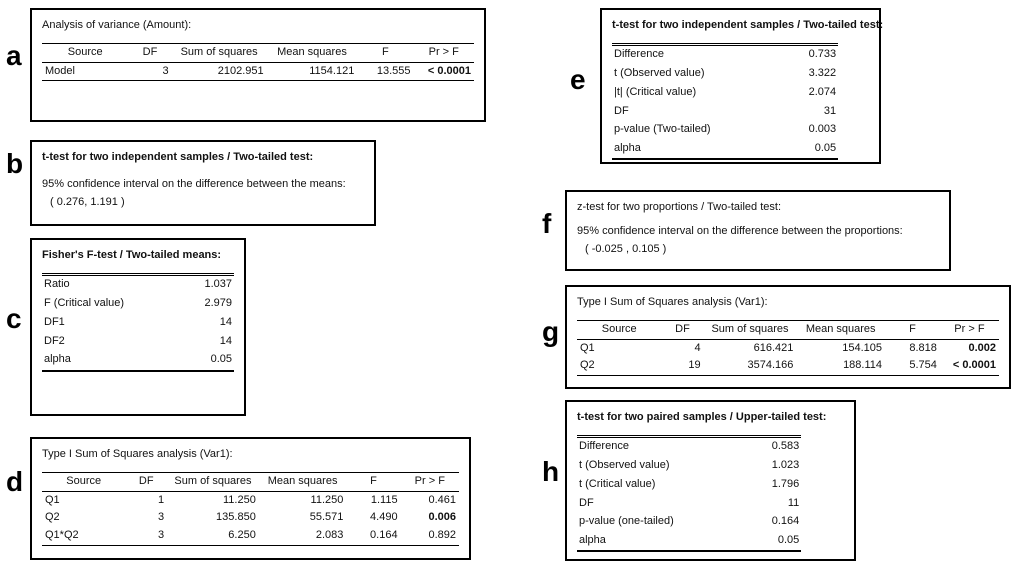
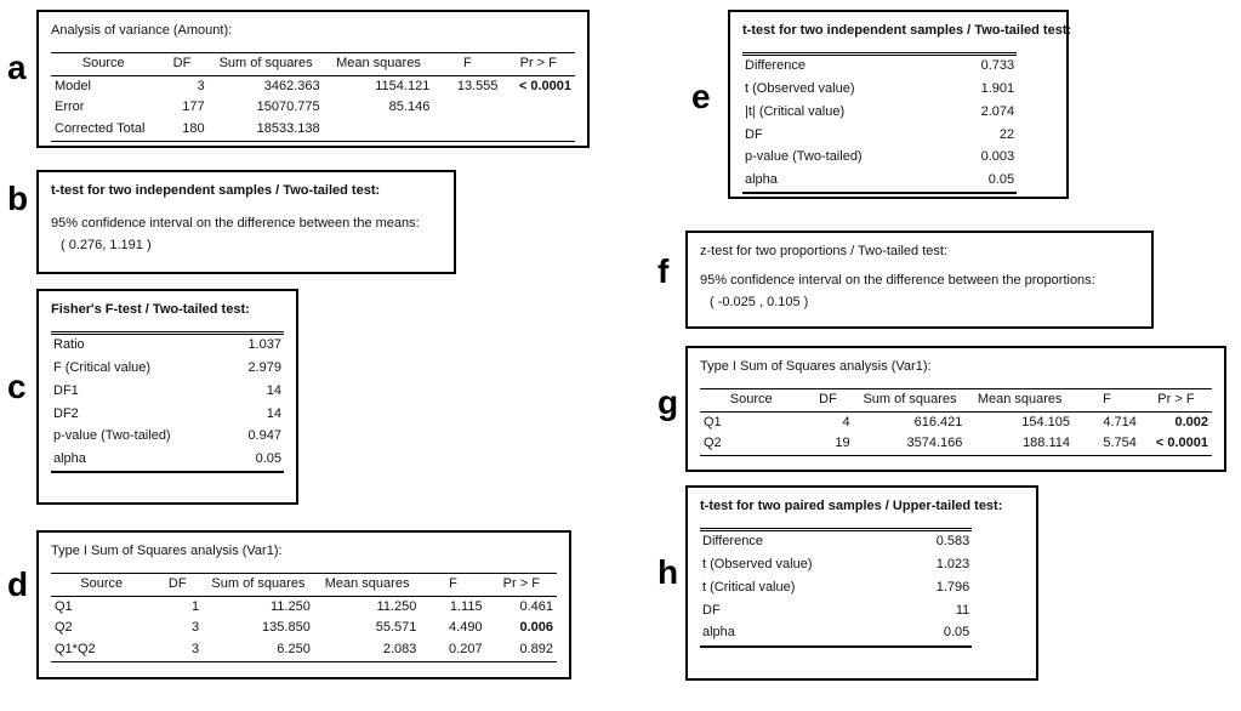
  a
  Analysis of variance (Amount):
  Source	DF	Sum of squares	Mean squares	F	Pr > F
- Model	3	2102.951	1154.121	13.555	< 0.0001
+ Model	3	3462.363	1154.121	13.555	< 0.0001
+ Error	177	15070.775	85.146
+ Corrected Total	180	18533.138
  b
  t-test for two independent samples / Two-tailed test:
  95% confidence interval on the difference between the means:
  ( 0.276, 1.191 )
  c
- Fisher's F-test / Two-tailed means:
+ Fisher's F-test / Two-tailed test:
  Ratio	1.037
  F (Critical value)	2.979
  DF1	14
  DF2	14
+ p-value (Two-tailed)	0.947
  alpha	0.05
  d
  Type I Sum of Squares analysis (Var1):
  Source	DF	Sum of squares	Mean squares	F	Pr > F
  Q1	1	11.250	11.250	1.115	0.461
  Q2	3	135.850	55.571	4.490	0.006
- Q1*Q2	3	6.250	2.083	0.164	0.892
+ Q1*Q2	3	6.250	2.083	0.207	0.892
  e
  t-test for two independent samples / Two-tailed test:
  Difference	0.733
- t (Observed value)	3.322
+ t (Observed value)	1.901
  |t| (Critical value)	2.074
- DF	31
+ DF	22
  p-value (Two-tailed)	0.003
  alpha	0.05
  f
  z-test for two proportions / Two-tailed test:
  95% confidence interval on the difference between the proportions:
  ( -0.025 , 0.105 )
  g
  Type I Sum of Squares analysis (Var1):
  Source	DF	Sum of squares	Mean squares	F	Pr > F
- Q1	4	616.421	154.105	8.818	0.002
+ Q1	4	616.421	154.105	4.714	0.002
  Q2	19	3574.166	188.114	5.754	< 0.0001
  h
  t-test for two paired samples / Upper-tailed test:
  Difference	0.583
  t (Observed value)	1.023
  t (Critical value)	1.796
  DF	11
- p-value (one-tailed)	0.164
  alpha	0.05
